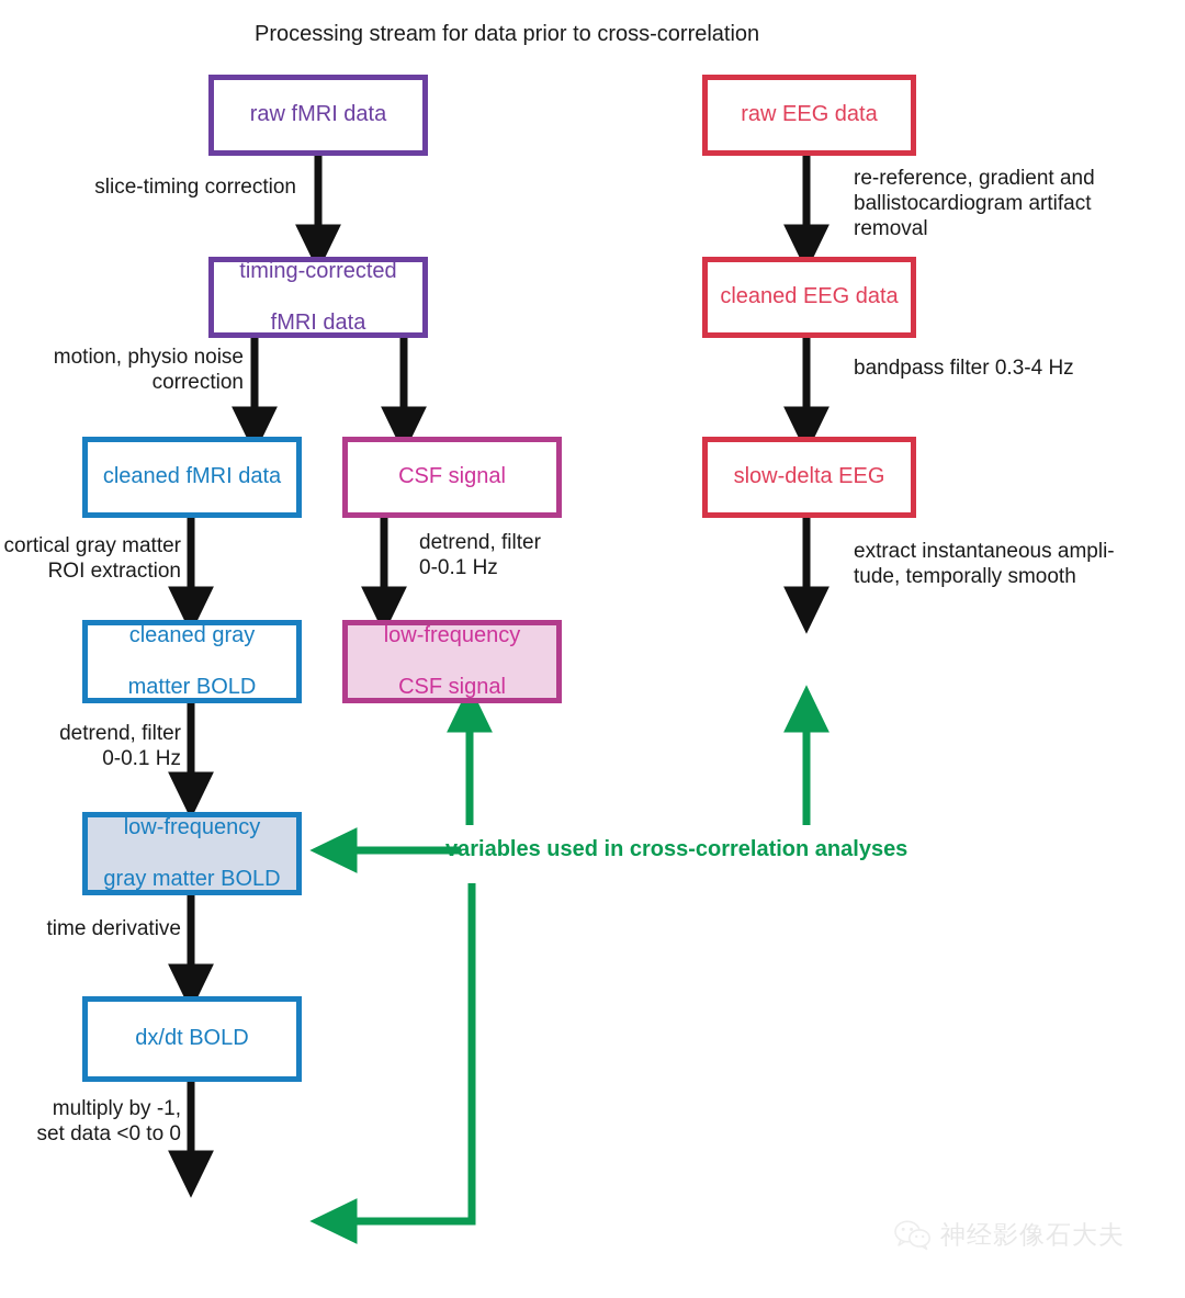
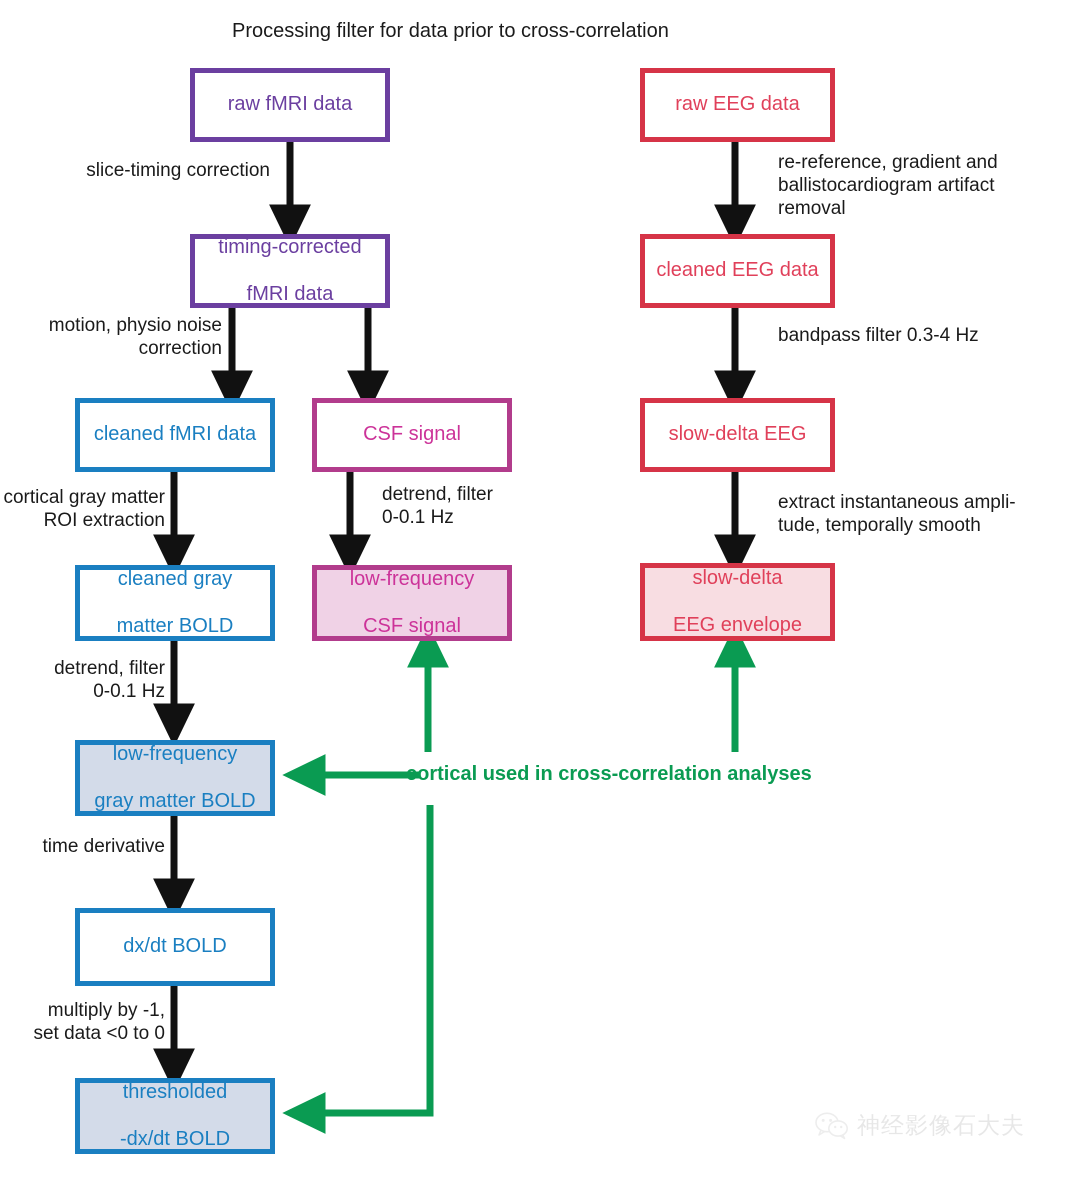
- Processing stream for data prior to cross-correlation
+ Processing filter for data prior to cross-correlation
  raw fMRI data
  timing-corrected
  fMRI data
  cleaned fMRI data
  CSF signal
  cleaned gray
  matter BOLD
  low-frequency
  CSF signal
  low-frequency
  gray matter BOLD
  dx/dt BOLD
+ thresholded
+ -dx/dt BOLD
  raw EEG data
  cleaned EEG data
  slow-delta EEG
+ slow-delta
+ EEG envelope
  slice-timing correction
  motion, physio noise
  correction
  cortical gray matter
  ROI extraction
  detrend, filter
  0-0.1 Hz
  detrend, filter
  0-0.1 Hz
  time derivative
  multiply by -1,
  set data <0 to 0
  re-reference, gradient and
  ballistocardiogram artifact
  removal
  bandpass filter 0.3-4 Hz
  extract instantaneous ampli-
  tude, temporally smooth
- variables used in cross-correlation analyses
+ cortical used in cross-correlation analyses
  神经影像石大夫
